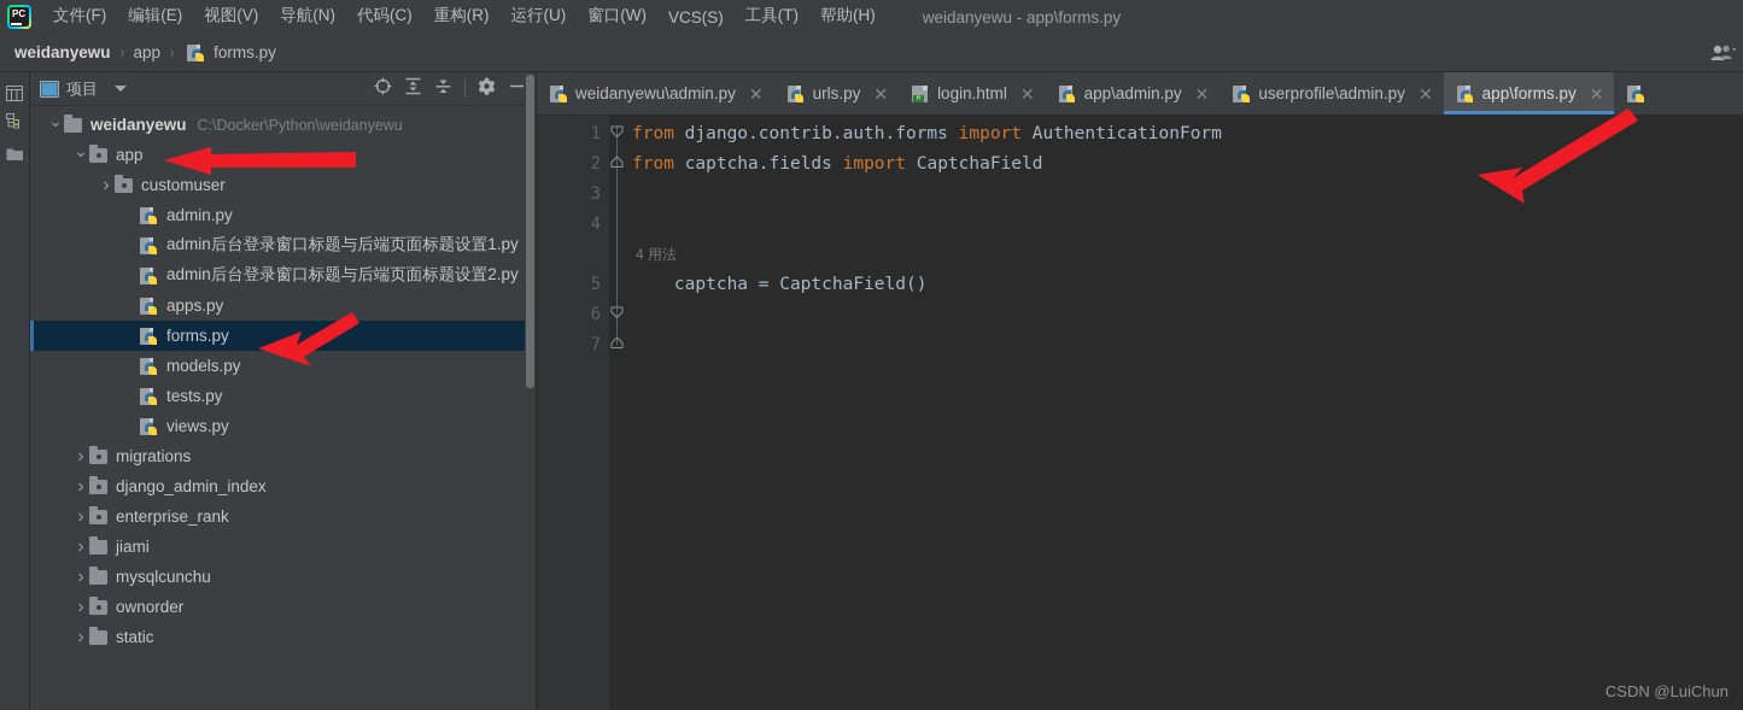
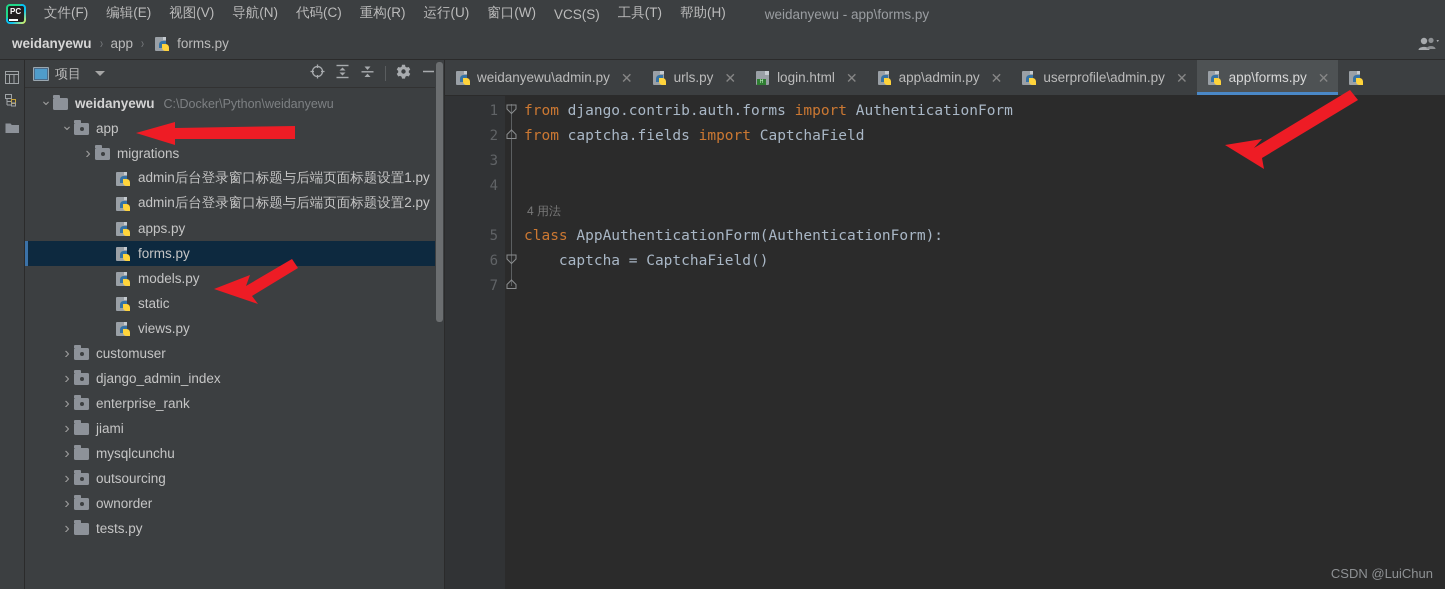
  PC
  文件(F)
  编辑(E)
  视图(V)
  导航(N)
  代码(C)
  重构(R)
  运行(U)
  窗口(W)
  VCS(S)
  工具(T)
  帮助(H)
  weidanyewu - app\forms.py
  weidanyewu
  ›
  app
  ›
  forms.py
  项目
  weidanyewu
  C:\Docker\Python\weidanyewu
  app
- customuser
+ migrations
- admin.py
  admin后台登录窗口标题与后端页面标题设置1.py
  admin后台登录窗口标题与后端页面标题设置2.py
  apps.py
  forms.py
  models.py
- tests.py
+ static
  views.py
- migrations
+ customuser
  django_admin_index
  enterprise_rank
  jiami
  mysqlcunchu
+ outsourcing
  ownorder
- static
+ tests.py
  weidanyewu\admin.py
  ✕
  urls.py
  ✕
  login.html
  ✕
  app\admin.py
  ✕
  userprofile\admin.py
  ✕
  app\forms.py
  ✕
  1
  2
  3
  4
  5
  6
  7
  from django.contrib.auth.forms import AuthenticationForm
  from captcha.fields import CaptchaField
  4 用法
+ class AppAuthenticationForm(AuthenticationForm):
  captcha = CaptchaField()
  CSDN @LuiChun
